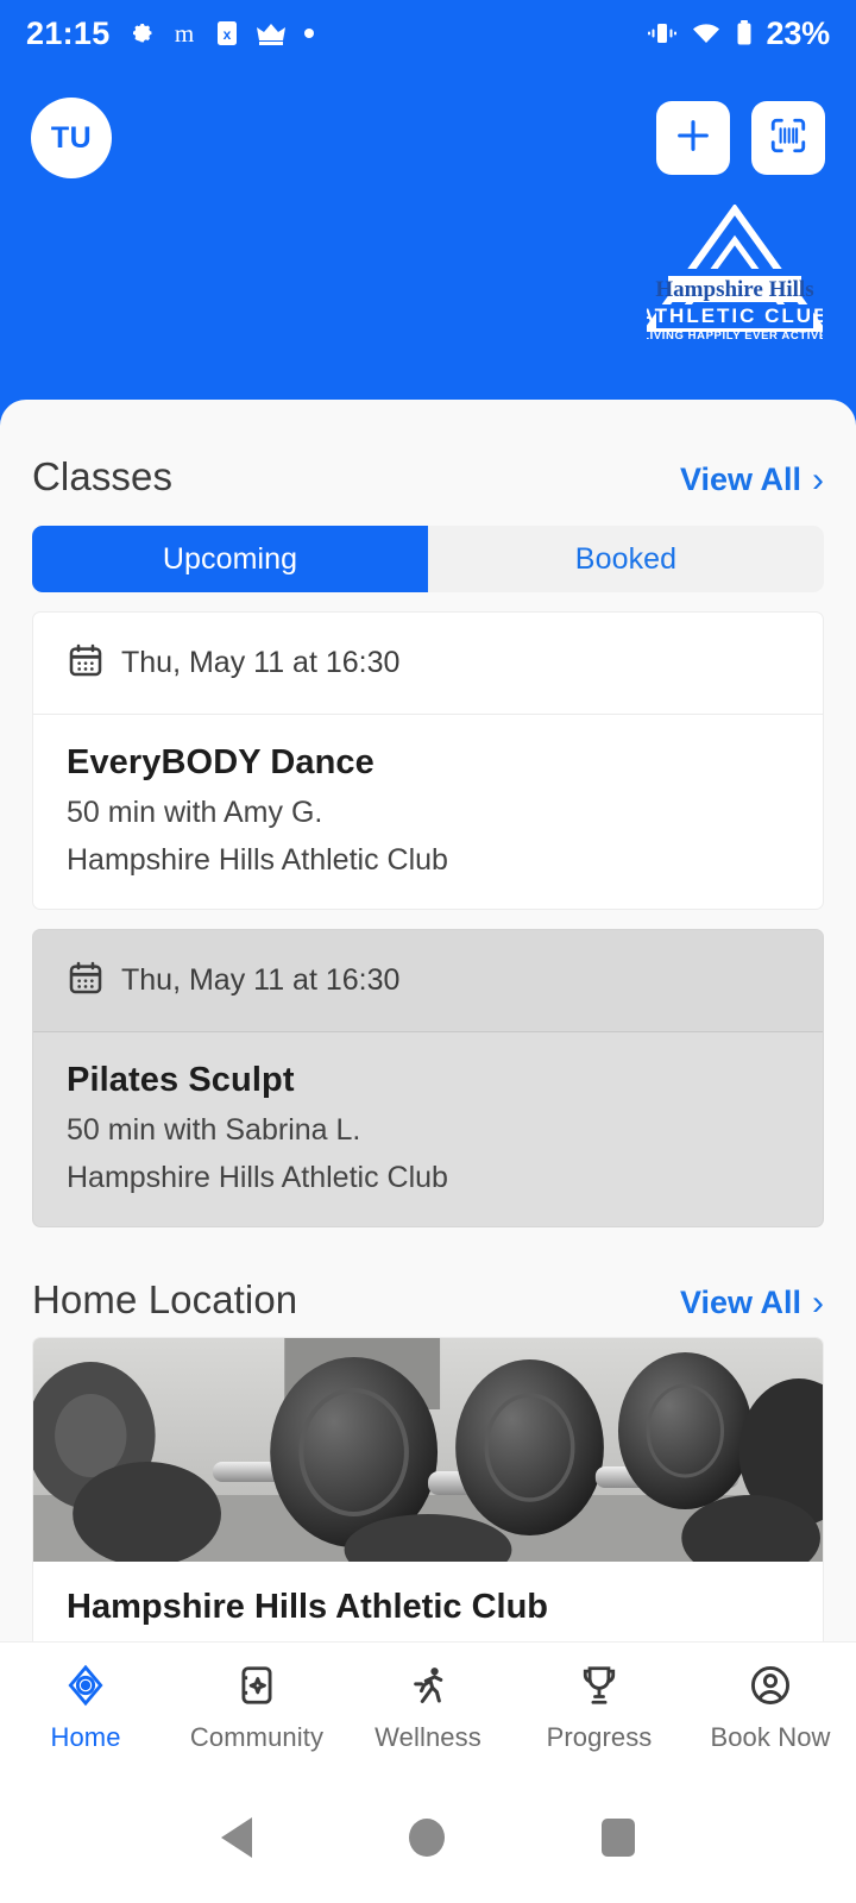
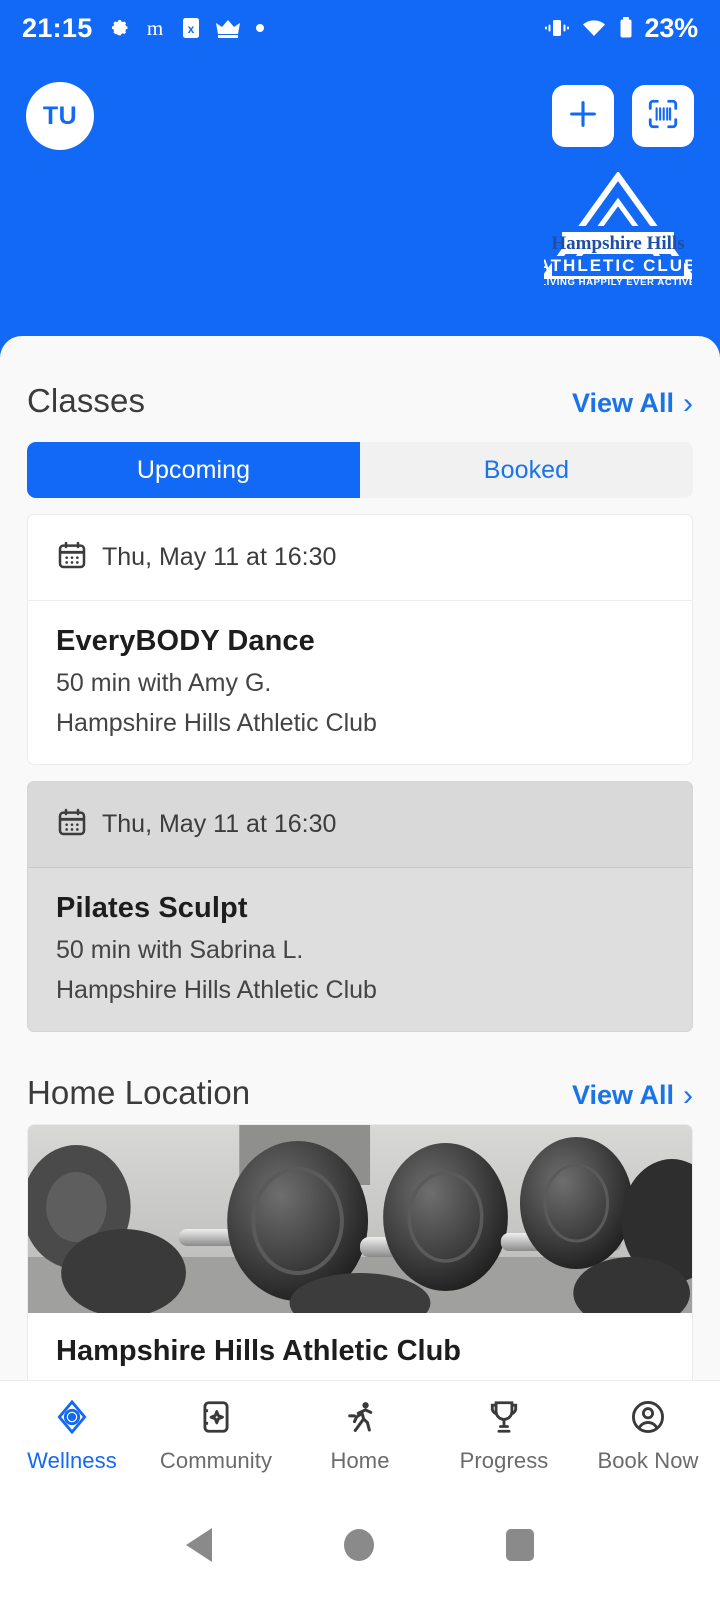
  TU
  Hampshire Hills
  ATHLETIC CLUB
  LIVING HAPPILY EVER ACTIV
  21:15
  m
  x
  23%
  Classes
  View All
  ›
  Upcoming
  Booked
  Thu, May 11 at 16:30
  EveryBODY Dance
  50 min with Amy G.
  Hampshire Hills Athletic Club
  Thu, May 11 at 16:30
  Pilates Sculpt
  50 min with Sabrina L.
  Hampshire Hills Athletic Club
  Home Location
  View All
  ›
  Hampshire Hills Athletic Club
- Home
+ Wellness
  Community
- Wellness
+ Home
  Progress
  Book Now
